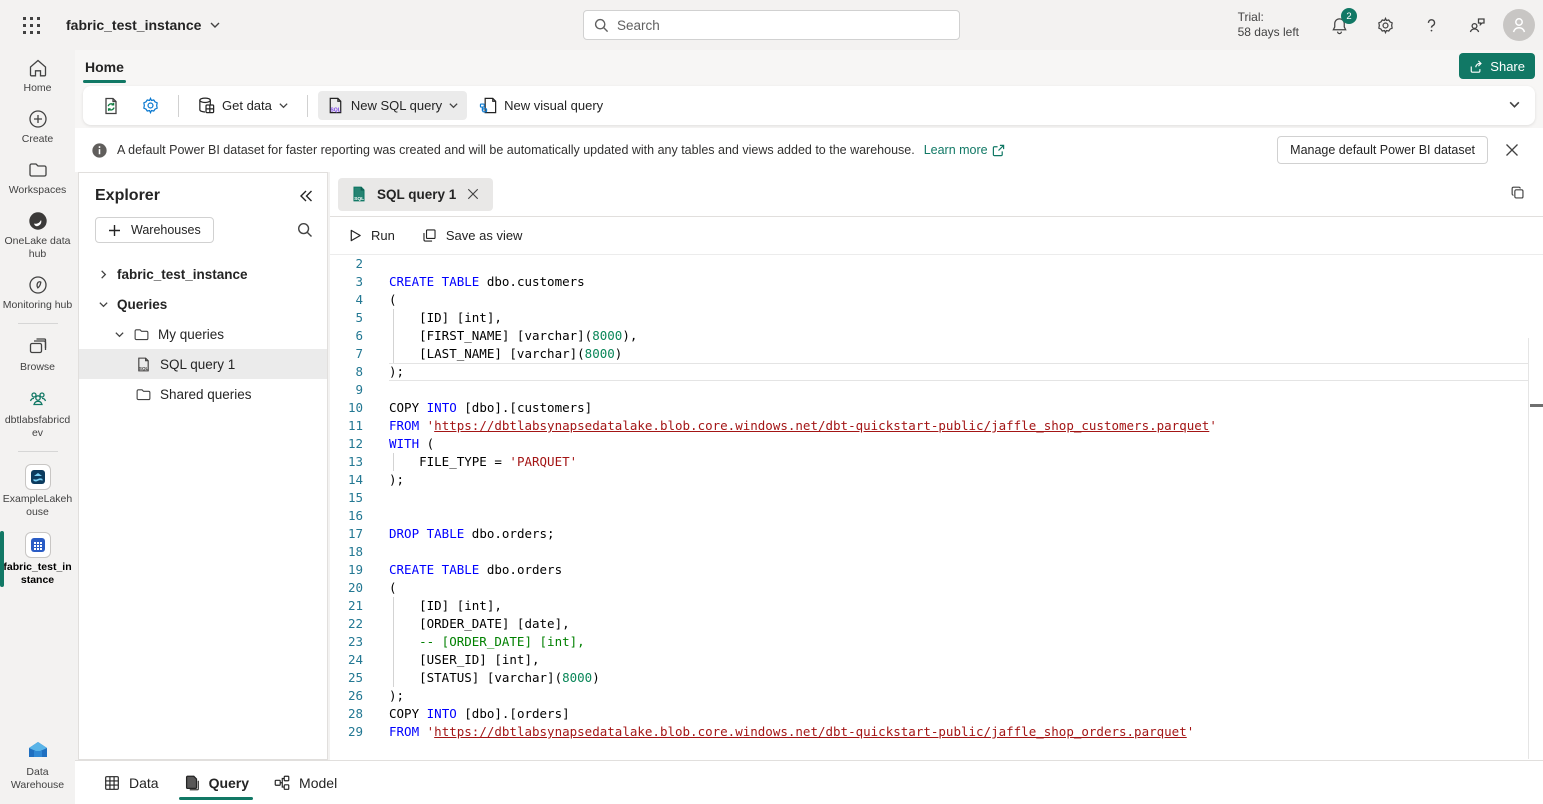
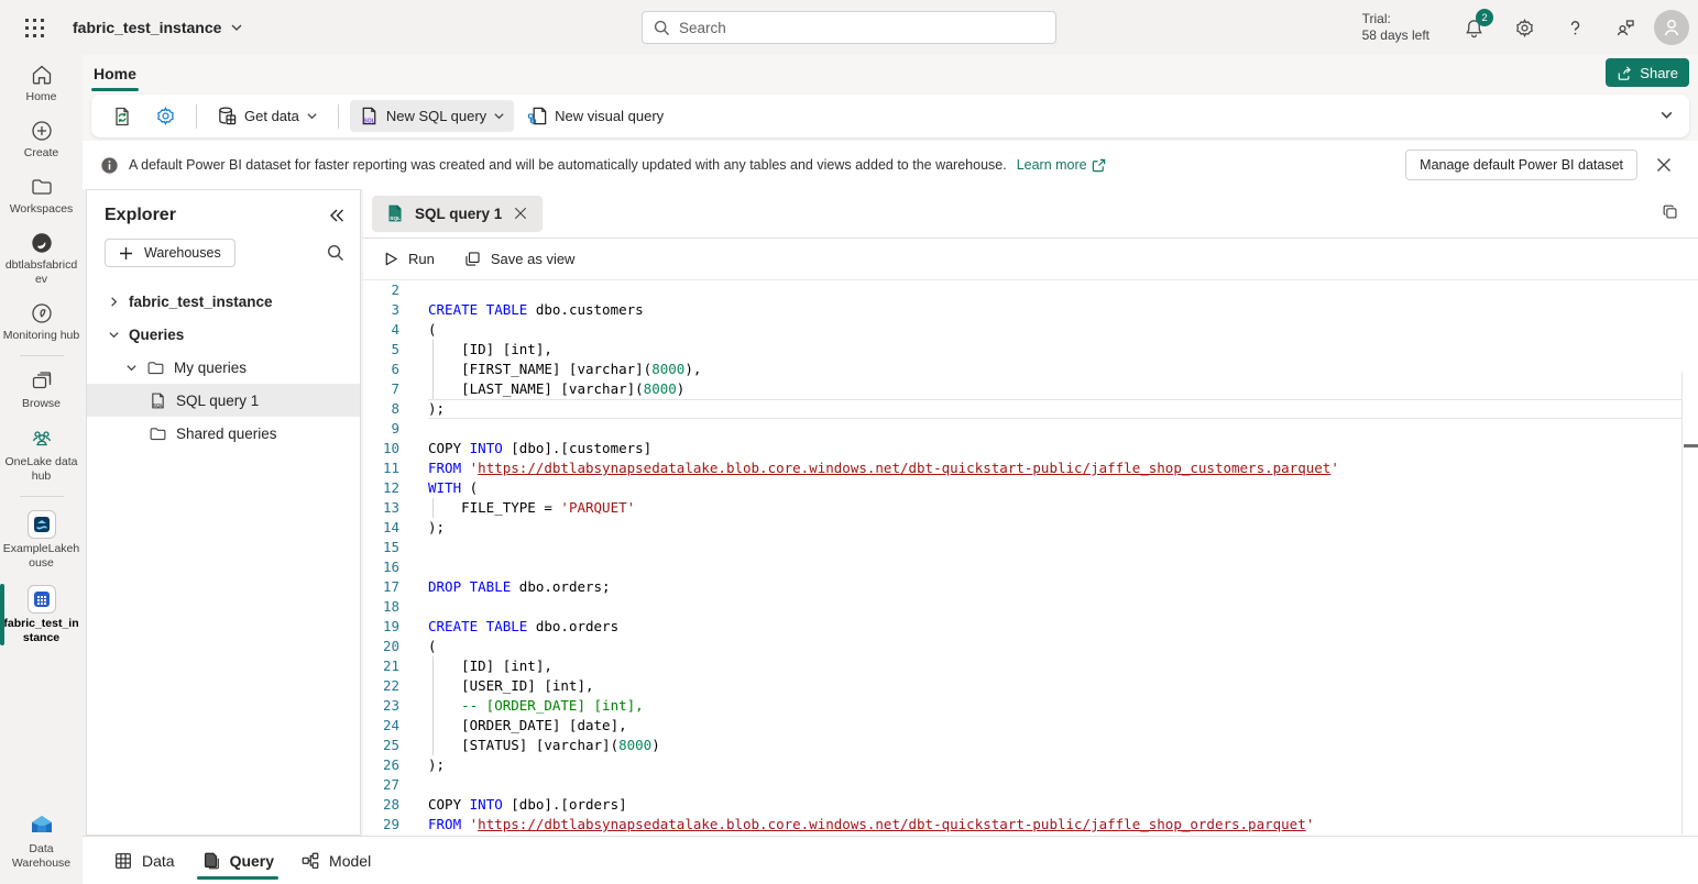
  fabric_test_instance
  Search
  Trial:
  58 days left
  2
  Home
  Share
  Get data
  New SQL query
  New visual query
  A default Power BI dataset for faster reporting was created and will be automatically updated with any tables and views added to the warehouse.
  Learn more
  Manage default Power BI dataset
  Home
  Create
  Workspaces
- OneLake data hub
+ dbtlabsfabricdev
  Monitoring hub
  Browse
- dbtlabsfabricdev
+ OneLake data hub
  ExampleLakehouse
  fabric_test_instance
  Data Warehouse
  Explorer
  Warehouses
  fabric_test_instance
  Queries
  My queries
  SQL query 1
  Shared queries
  SQL query 1
  Run
  Save as view
  2
  3
  CREATE TABLE dbo.customers
  4
  (
  5
  [ID] [int],
  6
  [FIRST_NAME] [varchar](8000),
  7
  [LAST_NAME] [varchar](8000)
  8
  );
  9
  10
  COPY INTO [dbo].[customers]
  11
  FROM 'https://dbtlabsynapsedatalake.blob.core.windows.net/dbt-quickstart-public/jaffle_shop_customers.parquet'
  12
  WITH (
  13
  FILE_TYPE = 'PARQUET'
  14
  );
  15
  16
  17
  DROP TABLE dbo.orders;
  18
  19
  CREATE TABLE dbo.orders
  20
  (
  21
  [ID] [int],
  22
- [ORDER_DATE] [date],
+ [USER_ID] [int],
  23
  -- [ORDER_DATE] [int],
  24
- [USER_ID] [int],
+ [ORDER_DATE] [date],
  25
  [STATUS] [varchar](8000)
  26
  );
+ 27
  28
  COPY INTO [dbo].[orders]
  29
  FROM 'https://dbtlabsynapsedatalake.blob.core.windows.net/dbt-quickstart-public/jaffle_shop_orders.parquet'
  Data
  Query
  Model
